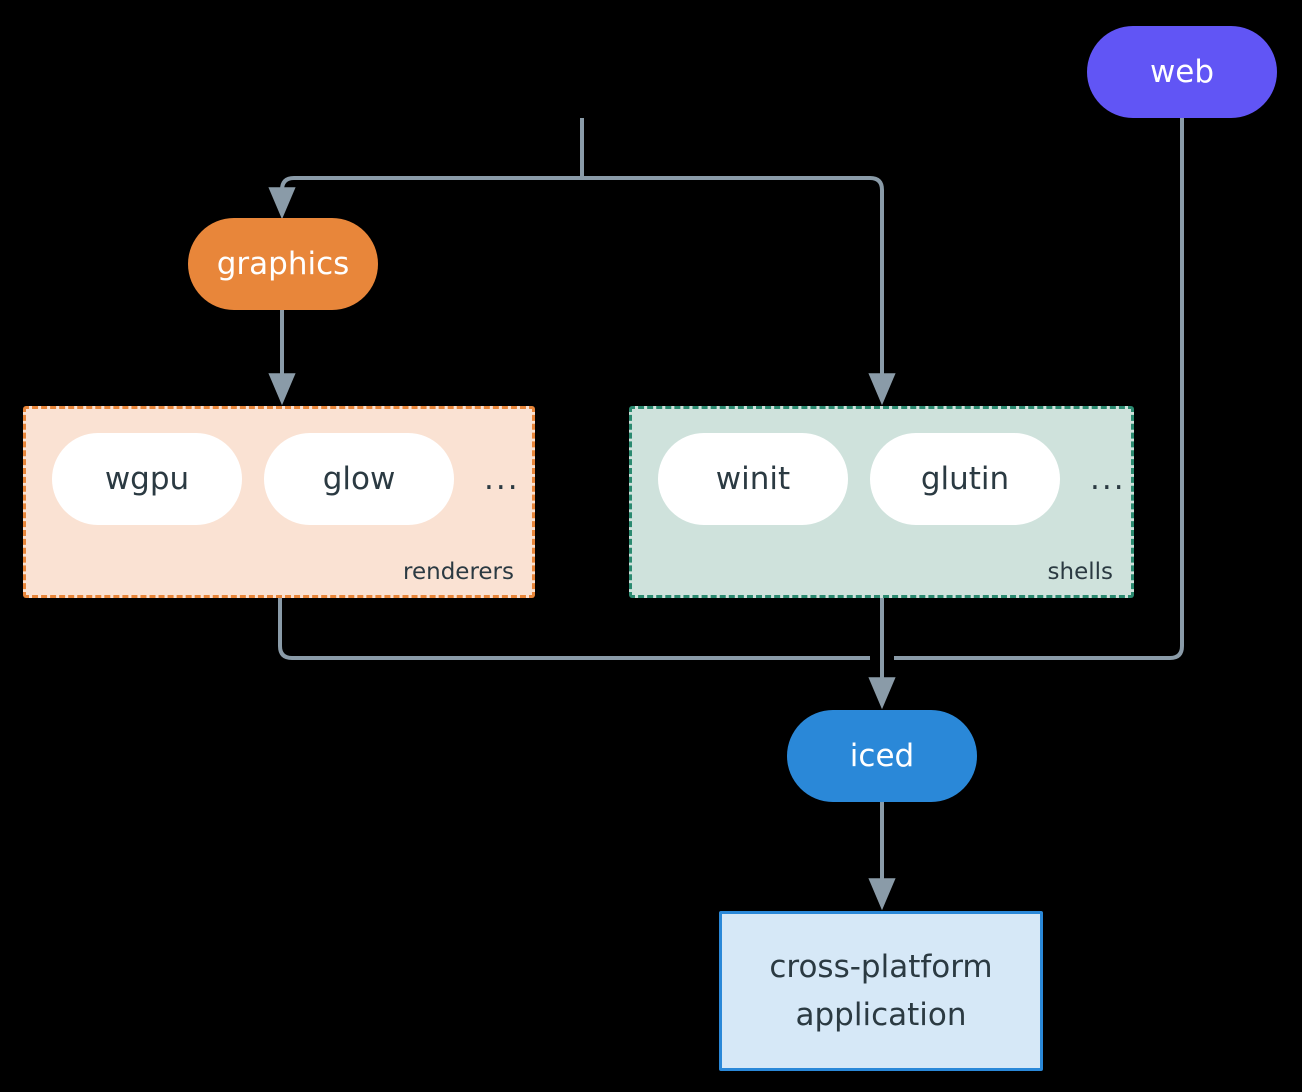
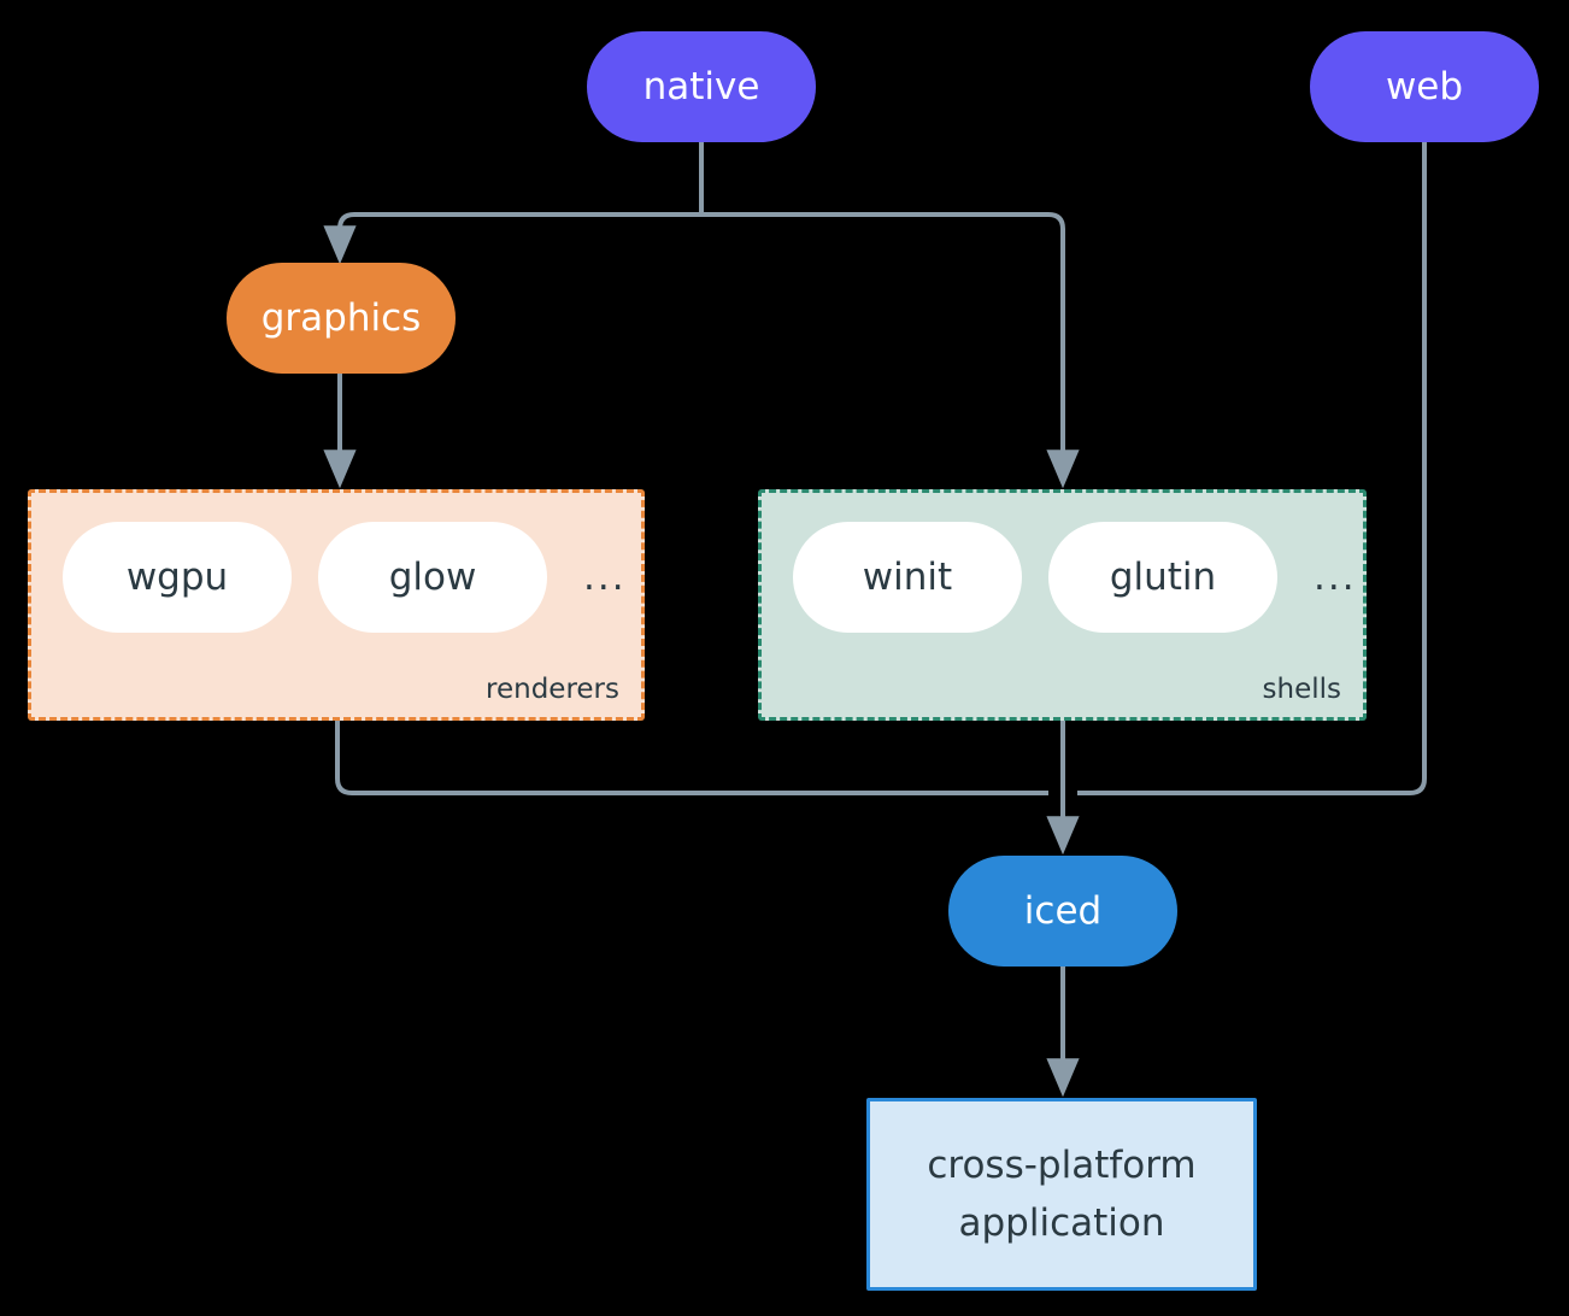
+ native
  web
  graphics
  wgpu
  glow
  ...
  renderers
  winit
  glutin
  ...
  shells
  iced
  cross-platform
  application
